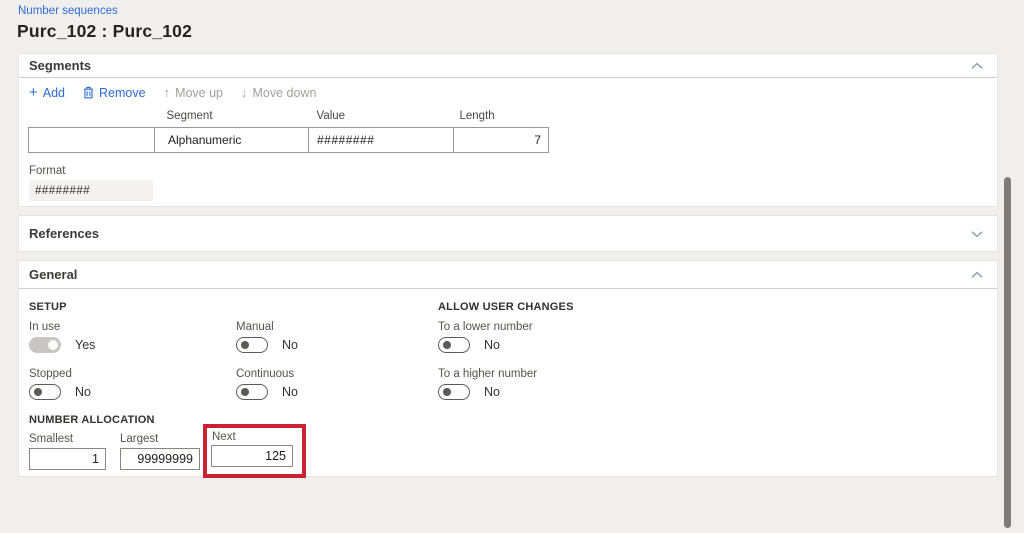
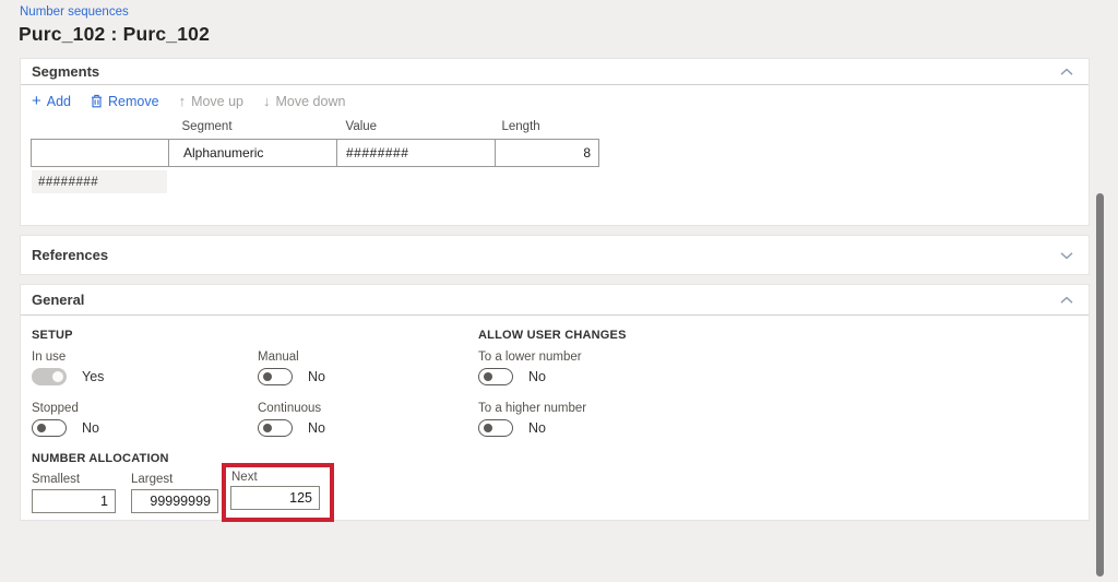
  Number sequences
  Purc_102 : Purc_102
  Segments
  +
  Add
  Remove
  ↑
  Move up
  ↓
  Move down
  	Segment	Value	Length
- 	Alphanumeric	########	7
+ 	Alphanumeric	########	8
- Format
  ########
  References
  General
  SETUP
  ALLOW USER CHANGES
  In use
  Yes
  Manual
  No
  To a lower number
  No
  Stopped
  No
  Continuous
  No
  To a higher number
  No
  NUMBER ALLOCATION
  Smallest
  1
  Largest
  99999999
  Next
  125
